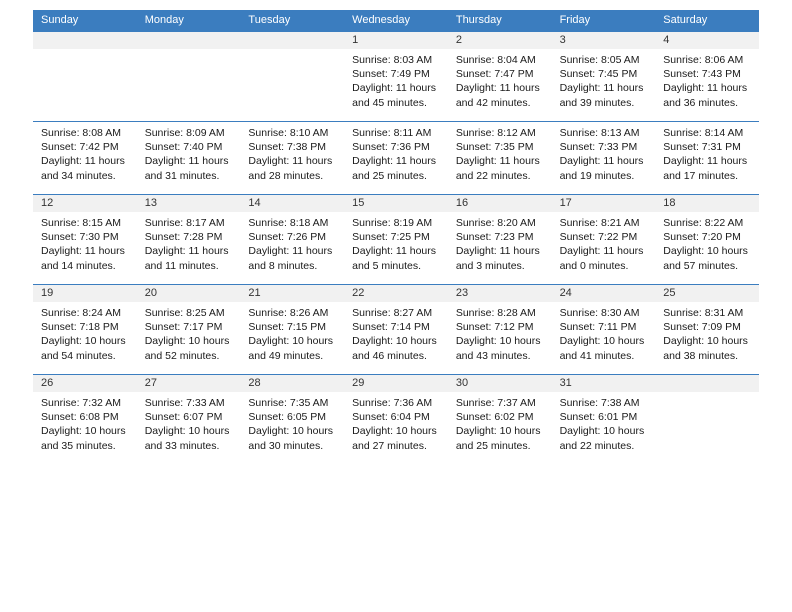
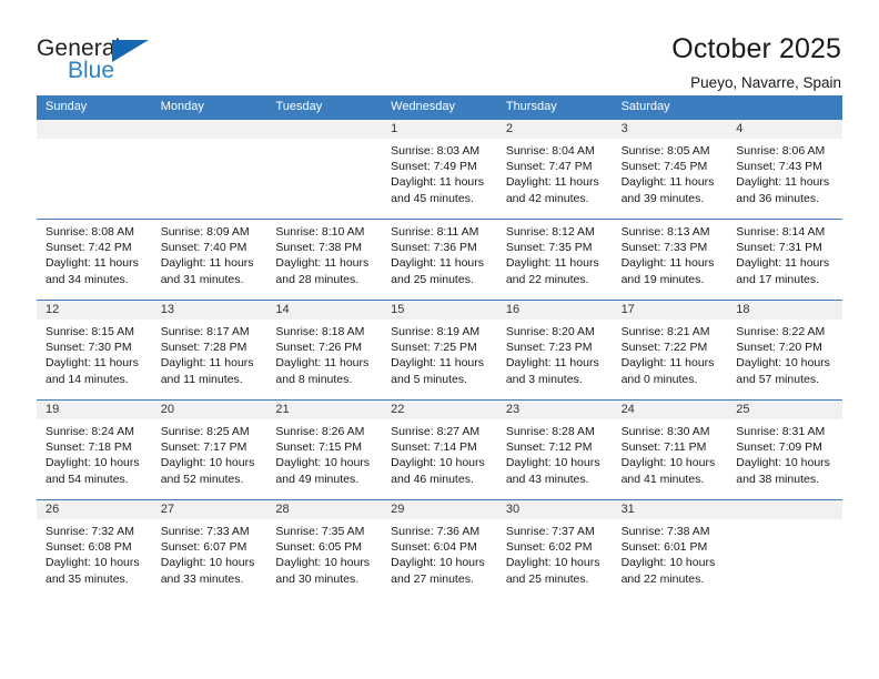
+ General
+ Blue
+ October 2025
+ Pueyo, Navarre, Spain
  Sunday
  Monday
  Tuesday
  Wednesday
  Thursday
- Friday
  Saturday
  1
  2
  3
  4
  Sunrise: 8:03 AM
  Sunset: 7:49 PM
  Daylight: 11 hours
  and 45 minutes.
  Sunrise: 8:04 AM
  Sunset: 7:47 PM
  Daylight: 11 hours
  and 42 minutes.
  Sunrise: 8:05 AM
  Sunset: 7:45 PM
  Daylight: 11 hours
  and 39 minutes.
  Sunrise: 8:06 AM
  Sunset: 7:43 PM
  Daylight: 11 hours
  and 36 minutes.
  Sunrise: 8:08 AM
  Sunset: 7:42 PM
  Daylight: 11 hours
  and 34 minutes.
  Sunrise: 8:09 AM
  Sunset: 7:40 PM
  Daylight: 11 hours
  and 31 minutes.
  Sunrise: 8:10 AM
  Sunset: 7:38 PM
  Daylight: 11 hours
  and 28 minutes.
  Sunrise: 8:11 AM
  Sunset: 7:36 PM
  Daylight: 11 hours
  and 25 minutes.
  Sunrise: 8:12 AM
  Sunset: 7:35 PM
  Daylight: 11 hours
  and 22 minutes.
  Sunrise: 8:13 AM
  Sunset: 7:33 PM
  Daylight: 11 hours
  and 19 minutes.
  Sunrise: 8:14 AM
  Sunset: 7:31 PM
  Daylight: 11 hours
  and 17 minutes.
  12
  13
  14
  15
  16
  17
  18
  Sunrise: 8:15 AM
  Sunset: 7:30 PM
  Daylight: 11 hours
  and 14 minutes.
  Sunrise: 8:17 AM
  Sunset: 7:28 PM
  Daylight: 11 hours
  and 11 minutes.
  Sunrise: 8:18 AM
  Sunset: 7:26 PM
  Daylight: 11 hours
  and 8 minutes.
  Sunrise: 8:19 AM
  Sunset: 7:25 PM
  Daylight: 11 hours
  and 5 minutes.
  Sunrise: 8:20 AM
  Sunset: 7:23 PM
  Daylight: 11 hours
  and 3 minutes.
  Sunrise: 8:21 AM
  Sunset: 7:22 PM
  Daylight: 11 hours
  and 0 minutes.
  Sunrise: 8:22 AM
  Sunset: 7:20 PM
  Daylight: 10 hours
  and 57 minutes.
  19
  20
  21
  22
  23
  24
  25
  Sunrise: 8:24 AM
  Sunset: 7:18 PM
  Daylight: 10 hours
  and 54 minutes.
  Sunrise: 8:25 AM
  Sunset: 7:17 PM
  Daylight: 10 hours
  and 52 minutes.
  Sunrise: 8:26 AM
  Sunset: 7:15 PM
  Daylight: 10 hours
  and 49 minutes.
  Sunrise: 8:27 AM
  Sunset: 7:14 PM
  Daylight: 10 hours
  and 46 minutes.
  Sunrise: 8:28 AM
  Sunset: 7:12 PM
  Daylight: 10 hours
  and 43 minutes.
  Sunrise: 8:30 AM
  Sunset: 7:11 PM
  Daylight: 10 hours
  and 41 minutes.
  Sunrise: 8:31 AM
  Sunset: 7:09 PM
  Daylight: 10 hours
  and 38 minutes.
  26
  27
  28
  29
  30
  31
  Sunrise: 7:32 AM
  Sunset: 6:08 PM
  Daylight: 10 hours
  and 35 minutes.
  Sunrise: 7:33 AM
  Sunset: 6:07 PM
  Daylight: 10 hours
  and 33 minutes.
  Sunrise: 7:35 AM
  Sunset: 6:05 PM
  Daylight: 10 hours
  and 30 minutes.
  Sunrise: 7:36 AM
  Sunset: 6:04 PM
  Daylight: 10 hours
  and 27 minutes.
  Sunrise: 7:37 AM
  Sunset: 6:02 PM
  Daylight: 10 hours
  and 25 minutes.
  Sunrise: 7:38 AM
  Sunset: 6:01 PM
  Daylight: 10 hours
  and 22 minutes.
